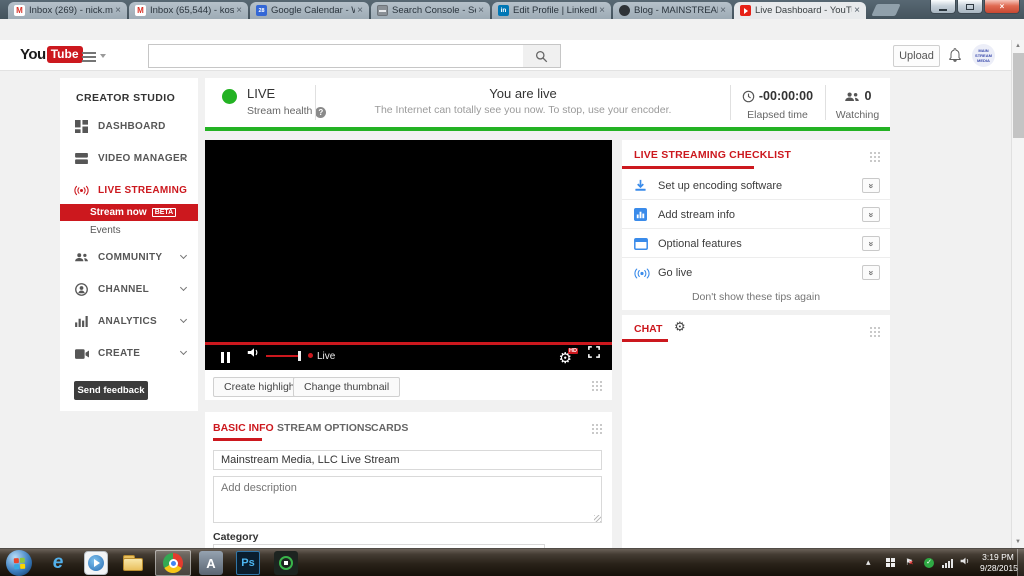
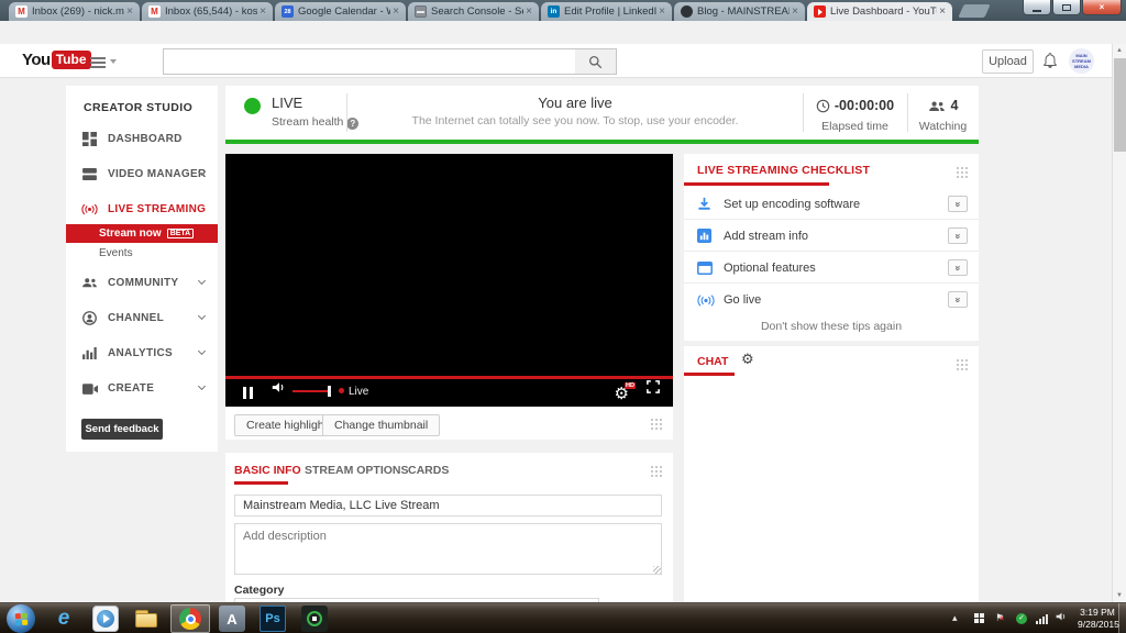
  M
  Inbox (269) - nick.m
  ×
  M
  Inbox (65,544) - kos
  ×
  Google Calendar -
  ×
  Search Console - S
  ×
  Edit Profile | LinkedI
  ×
  Blog - MAINSTREA
  ×
  Live Dashboard - YouT
  ×
  ×
  You
  Tube
  Upload
  CREATOR STUDIO
  DASHBOARD
  VIDEO MANAGER
  LIVE STREAMING
  Stream now
  Events
  COMMUNITY
  CHANNEL
  ANALYTICS
  CREATE
  Send feedback
  LIVE
  Stream health ?
  You are live
  The Internet can totally see you now. To stop, use your encoder.
  -00:00:00
  Elapsed time
- 0
+ 4
  Watching
  Live
  ⚙
  Create highligh
  Change thumbnail
  BASIC INFO
  STREAM OPTIONS
  CARDS
  Mainstream Media, LLC Live Stream
  Add description
  Category
  LIVE STREAMING CHECKLIST
  Set up encoding software
  Add stream info
  Optional features
  Go live
  Don't show these tips again
  CHAT
  ⚙
  e
  A
  Ps
  ▴
  ⚑
  3:19 PM
  9/28/2015
